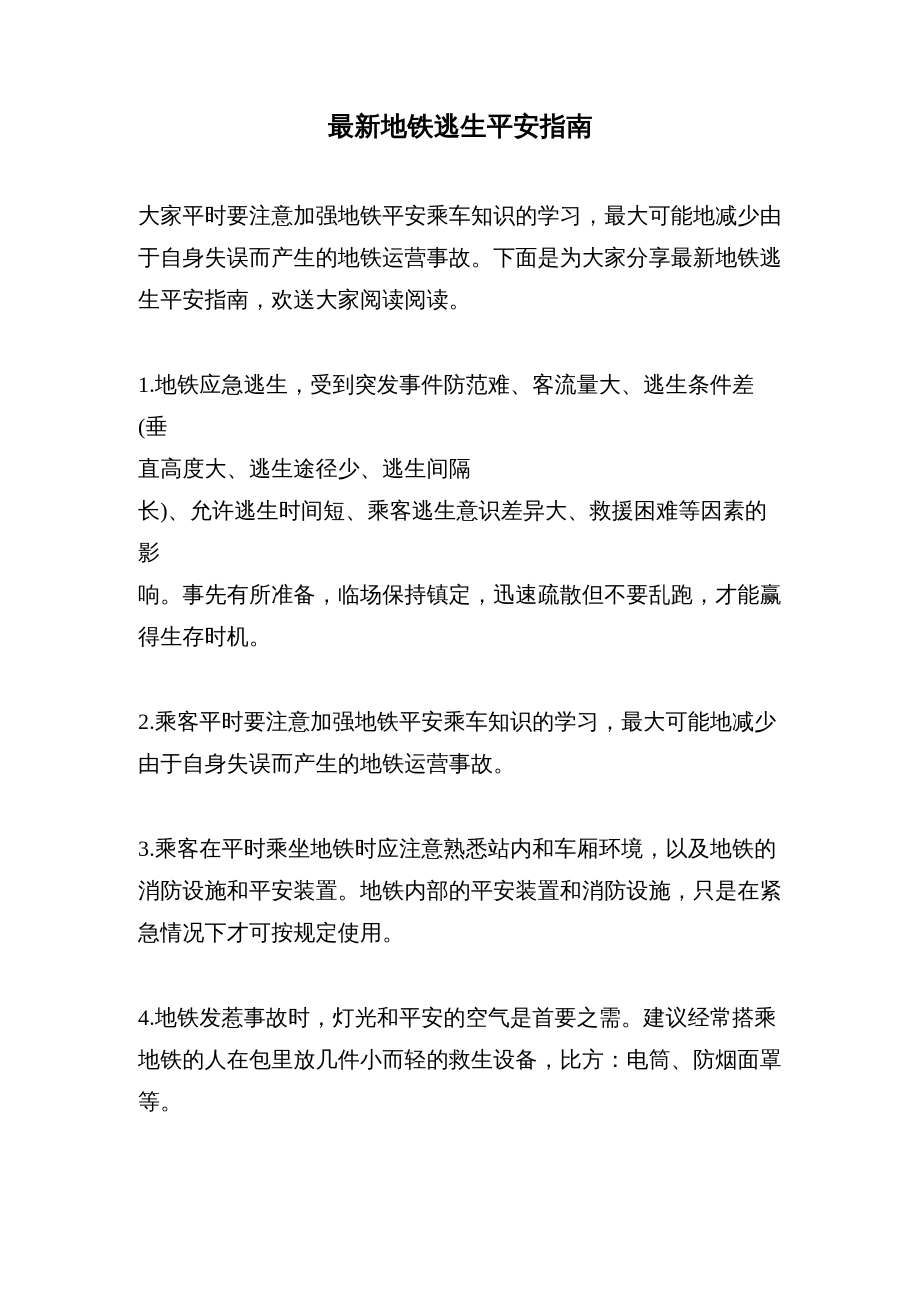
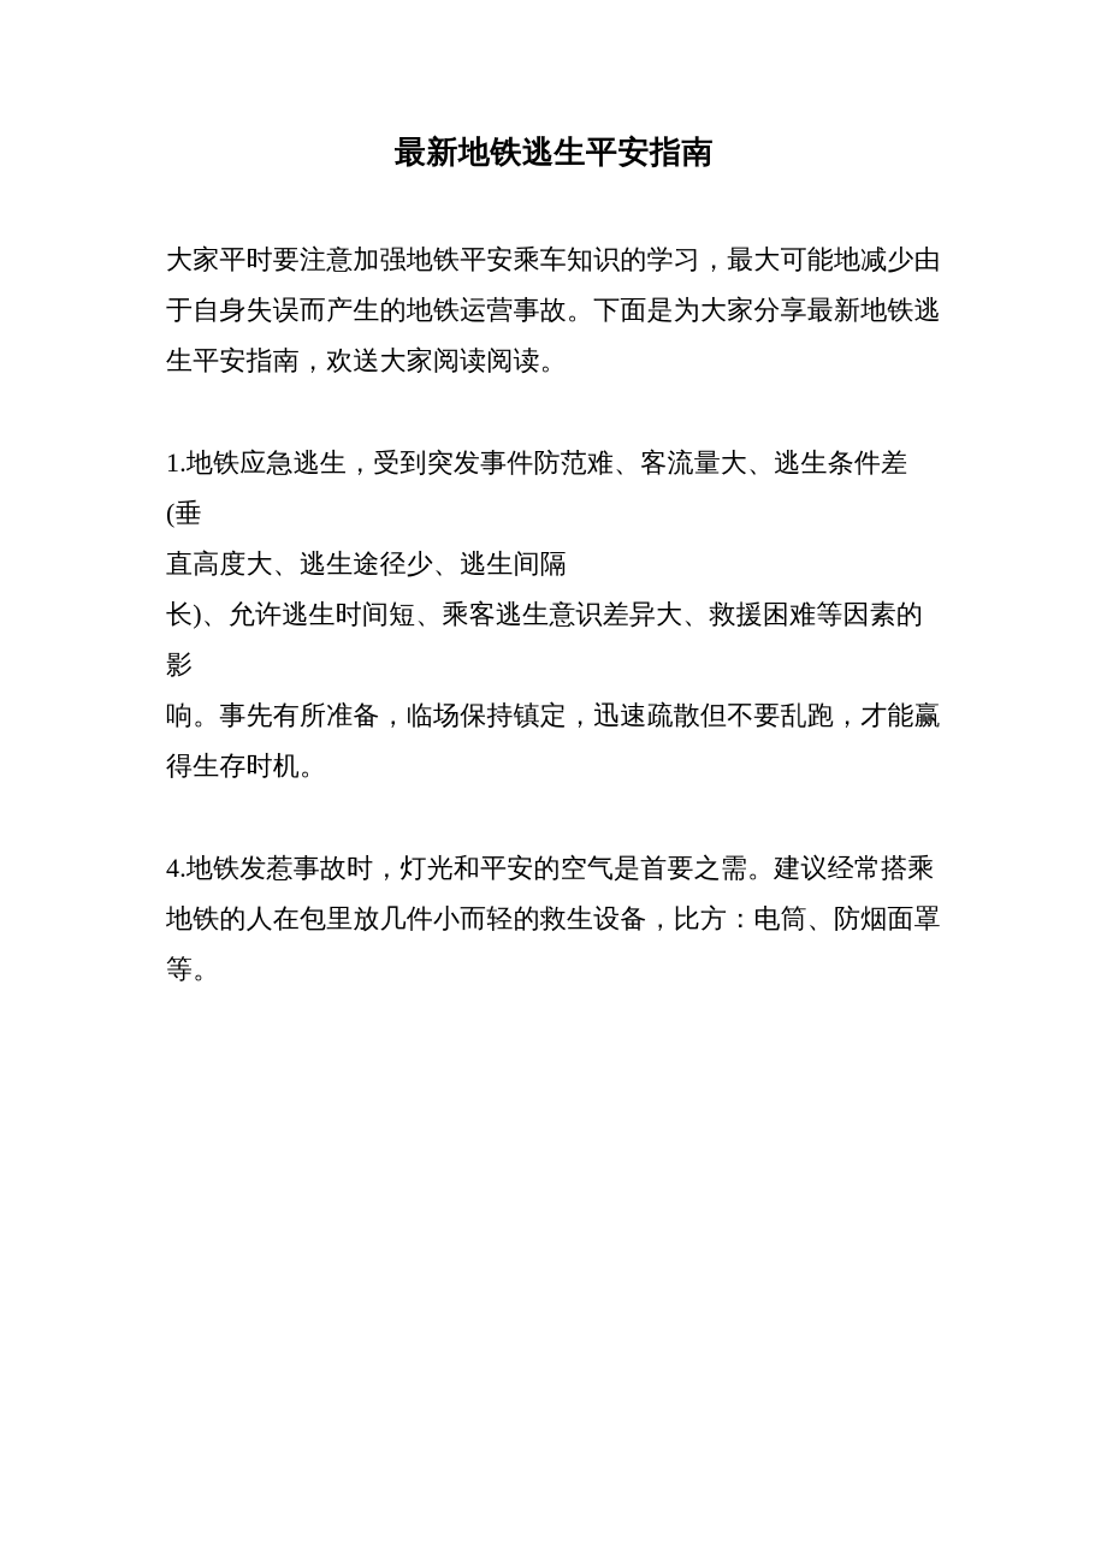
  最新地铁逃生平安指南
  大家平时要注意加强地铁平安乘车知识的学习，最大可能地减少由
  于自身失误而产生的地铁运营事故。下面是为大家分享最新地铁逃
  生平安指南，欢送大家阅读阅读。
  1.地铁应急逃生，受到突发事件防范难、客流量大、逃生条件差(垂
  直高度大、逃生途径少、逃生间隔
  长)、允许逃生时间短、乘客逃生意识差异大、救援困难等因素的影
  响。事先有所准备，临场保持镇定，迅速疏散但不要乱跑，才能赢
  得生存时机。
- 2.乘客平时要注意加强地铁平安乘车知识的学习，最大可能地减少
- 由于自身失误而产生的地铁运营事故。
- 3.乘客在平时乘坐地铁时应注意熟悉站内和车厢环境，以及地铁的
- 消防设施和平安装置。地铁内部的平安装置和消防设施，只是在紧
- 急情况下才可按规定使用。
  4.地铁发惹事故时，灯光和平安的空气是首要之需。建议经常搭乘
  地铁的人在包里放几件小而轻的救生设备，比方：电筒、防烟面罩
  等。
